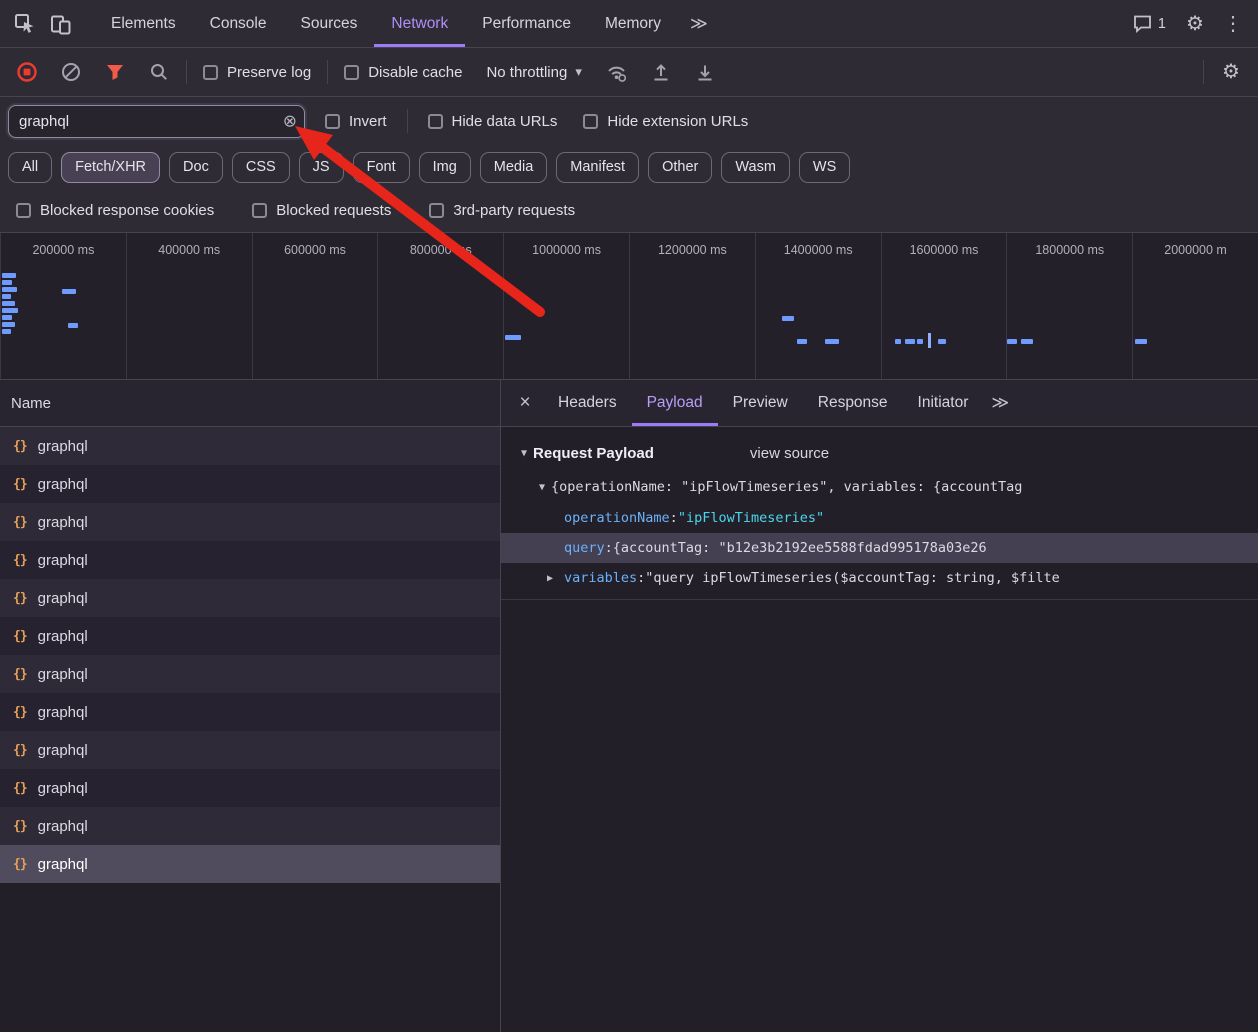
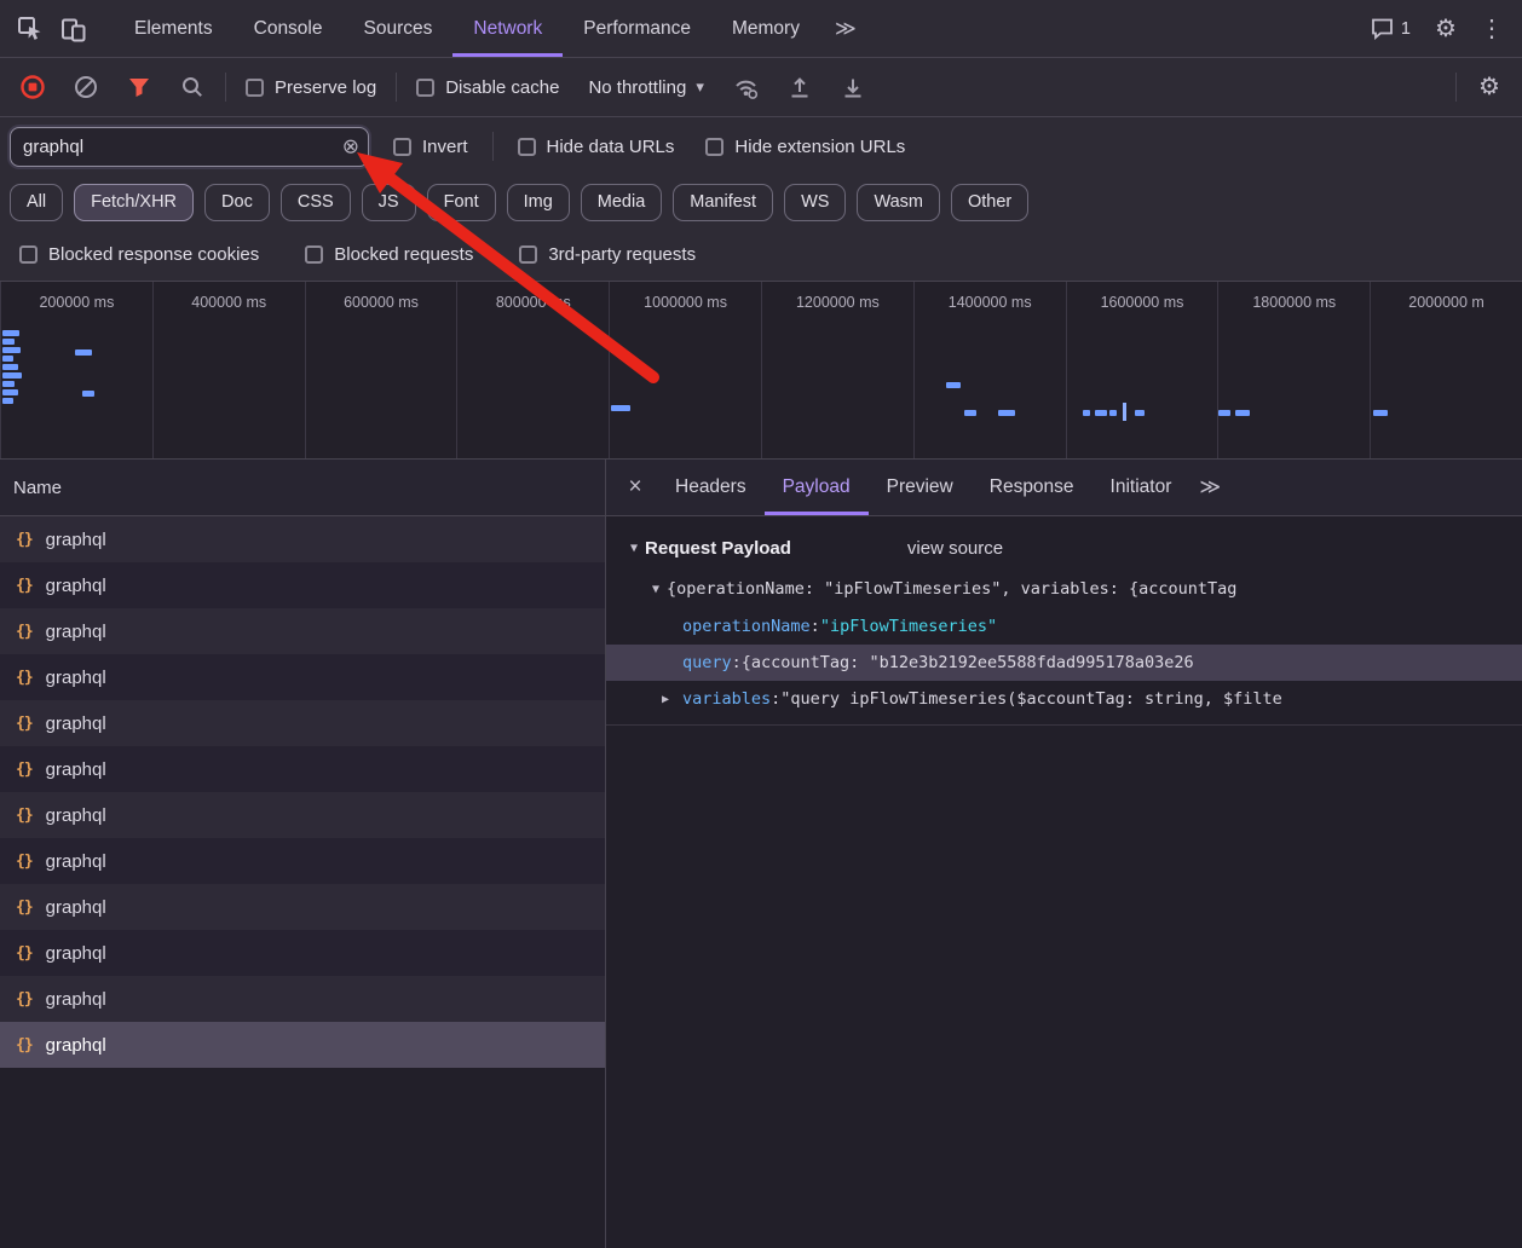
  Elements
  Console
  Sources
  Network
  Performance
  Memory
  ≫
  1
  ⚙
  ⋮
  Preserve log
  Disable cache
  No throttling
  ▾
  ⚙
  graphql
  ⊗
  Invert
  Hide data URLs
  Hide extension URLs
  All
  Fetch/XHR
  Doc
  CSS
  JS
  Font
  Img
  Media
  Manifest
- Other
+ WS
  Wasm
- WS
+ Other
  Blocked response cookies
  Blocked requests
  3rd-party requests
  200000 ms
  400000 ms
  600000 ms
  800000s
  1000000 ms
  1200000 ms
  1400000 ms
  1600000 ms
  1800000 ms
  2000000 m
  Name
  {}
  graphql
  {}
  graphql
  {}
  graphql
  {}
  graphql
  {}
  graphql
  {}
  graphql
  {}
  graphql
  {}
  graphql
  {}
  graphql
  {}
  graphql
  {}
  graphql
  {}
  graphql
  ×
  Headers
  Payload
  Preview
  Response
  Initiator
  ≫
  ▼
  Request Payload
  view source
  ▼
  {operationName: "ipFlowTimeseries", variables: {accountTag
  operationName
  :
  "ipFlowTimeseries"
  query
  :
  {accountTag: "b12e3b2192ee5588fdad995178a03e26
  ▶
  variables
  :
  "query ipFlowTimeseries($accountTag: string, $filte
